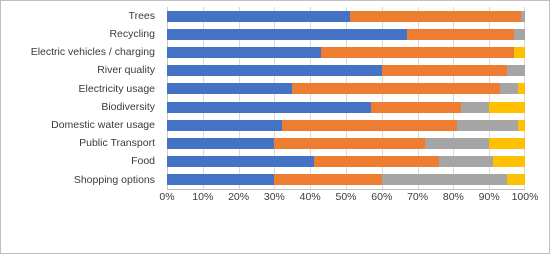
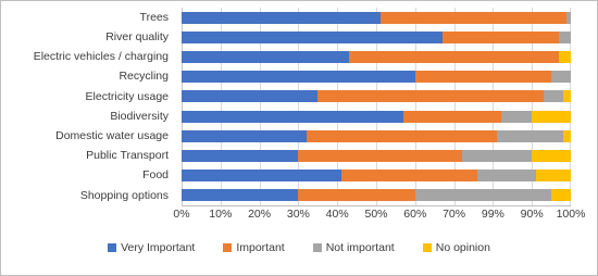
  Trees
- Recycling
+ River quality
  Electric vehicles / charging
- River quality
+ Recycling
  Electricity usage
  Biodiversity
  Domestic water usage
  Public Transport
  Food
  Shopping options
  0%
  10%
  20%
  30%
  40%
  50%
  60%
  70%
- 80%
+ 99%
  90%
  100%
+ Very Important
+ Important
+ Not important
+ No opinion
